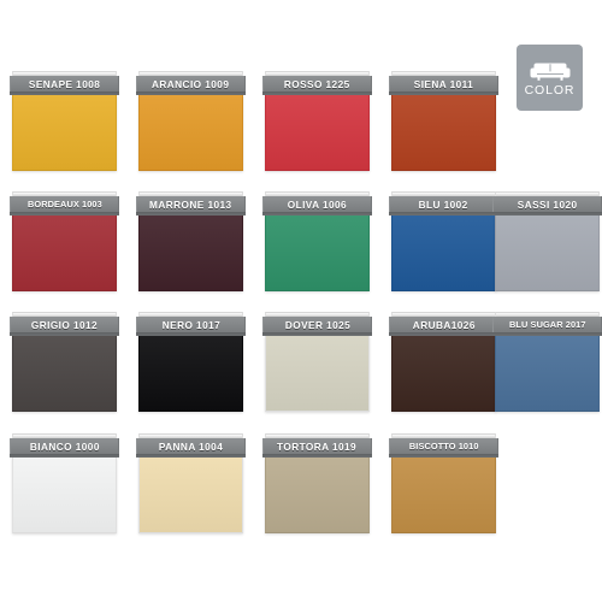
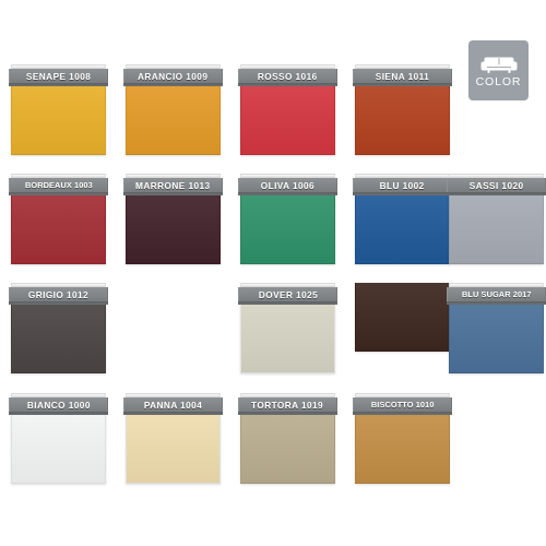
  COLOR
  SENAPE 1008
  ARANCIO 1009
- ROSSO 1225
+ ROSSO 1016
  SIENA 1011
  BORDEAUX 1003
  MARRONE 1013
  OLIVA 1006
  BLU 1002
  SASSI 1020
  GRIGIO 1012
- NERO 1017
  DOVER 1025
- ARUBA1026
  BLU SUGAR 2017
  BIANCO 1000
  PANNA 1004
  TORTORA 1019
  BISCOTTO 1010
